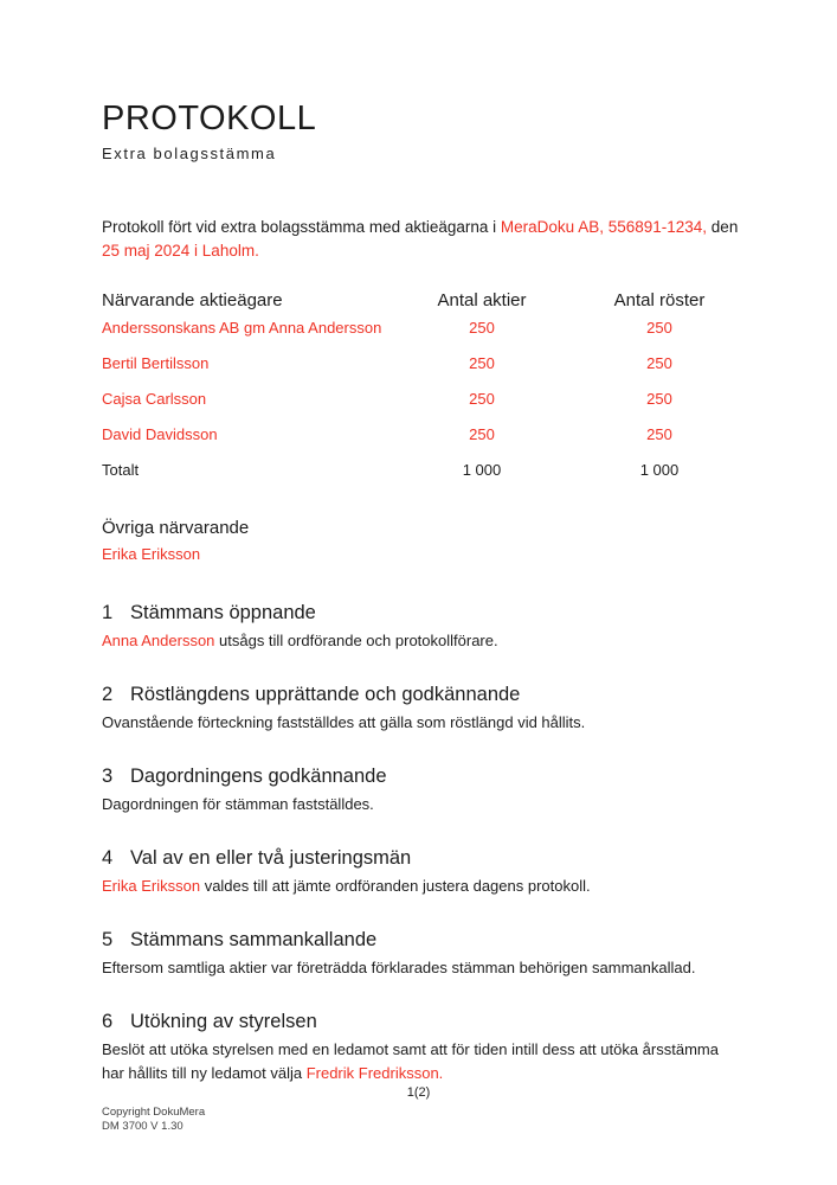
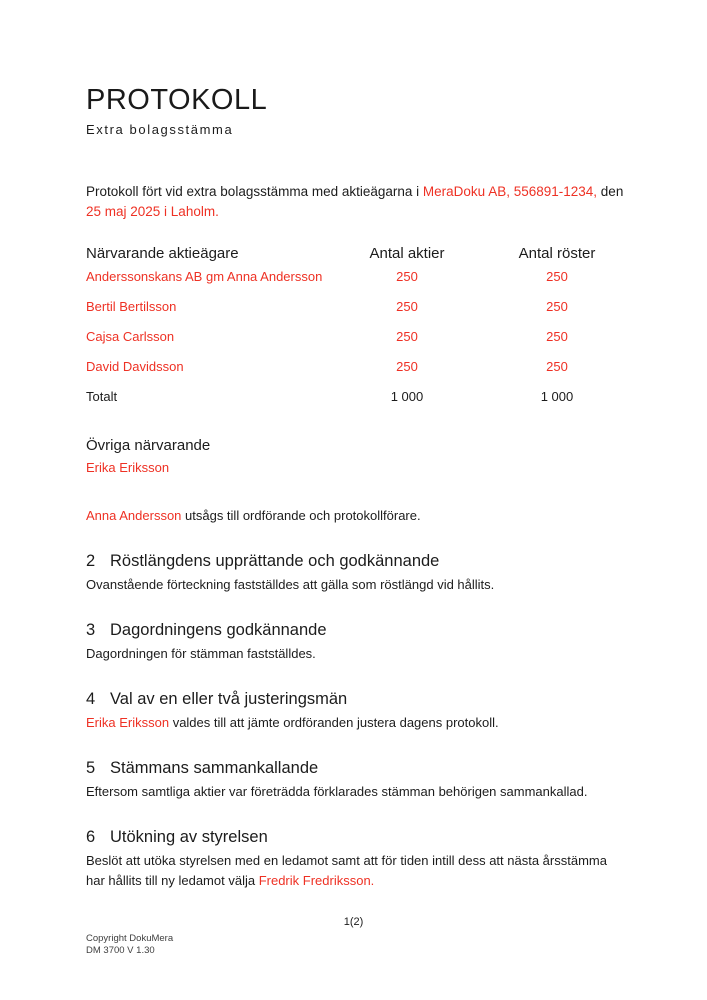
  PROTOKOLL
  Extra bolagsstämma
- Protokoll fört vid extra bolagsstämma med aktieägarna i MeraDoku AB, 556891-1234, den 25 maj 2024 i Laholm.
+ Protokoll fört vid extra bolagsstämma med aktieägarna i MeraDoku AB, 556891-1234, den 25 maj 2025 i Laholm.
  Närvarande aktieägare
  Antal aktier
  Antal röster
  Anderssonskans AB gm Anna Andersson
  250
  250
  Bertil Bertilsson
  250
  250
  Cajsa Carlsson
  250
  250
  David Davidsson
  250
  250
  Totalt
  1 000
  1 000
  Övriga närvarande
  Erika Eriksson
- 1 Stämmans öppnande
  Anna Andersson utsågs till ordförande och protokollförare.
  2 Röstlängdens upprättande och godkännande
  Ovanstående förteckning fastställdes att gälla som röstlängd vid hållits.
  3 Dagordningens godkännande
  Dagordningen för stämman fastställdes.
  4 Val av en eller två justeringsmän
  Erika Eriksson valdes till att jämte ordföranden justera dagens protokoll.
  5 Stämmans sammankallande
  Eftersom samtliga aktier var företrädda förklarades stämman behörigen sammankallad.
  6 Utökning av styrelsen
- Beslöt att utöka styrelsen med en ledamot samt att för tiden intill dess att utöka årsstämma har hållits till ny ledamot välja Fredrik Fredriksson.
+ Beslöt att utöka styrelsen med en ledamot samt att för tiden intill dess att nästa årsstämma har hållits till ny ledamot välja Fredrik Fredriksson.
  1(2)
  Copyright DokuMera
  DM 3700 V 1.30
